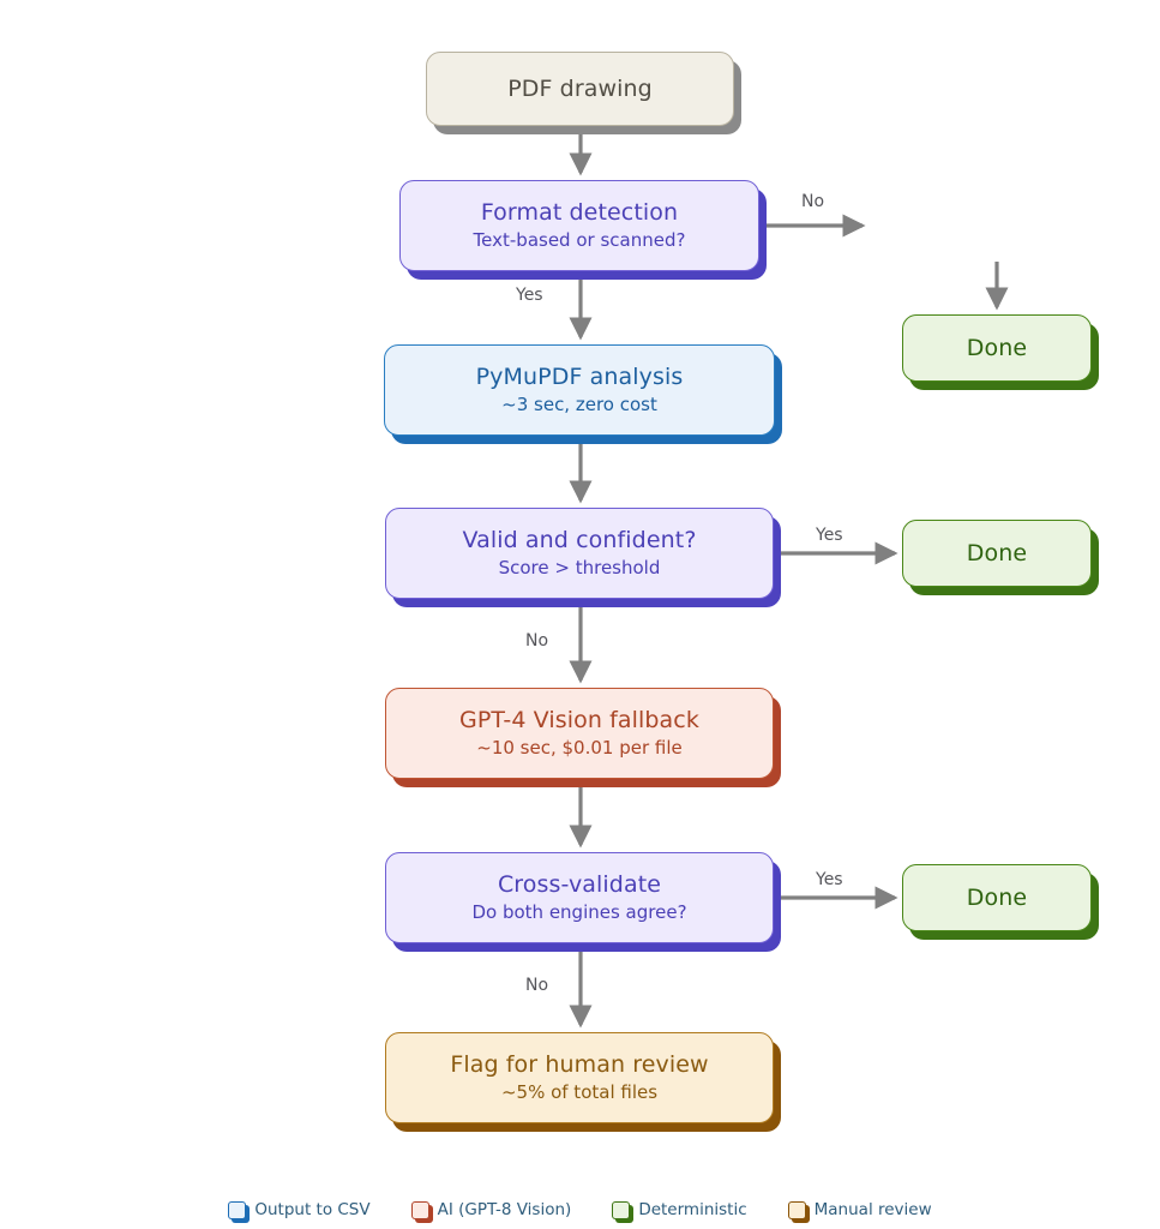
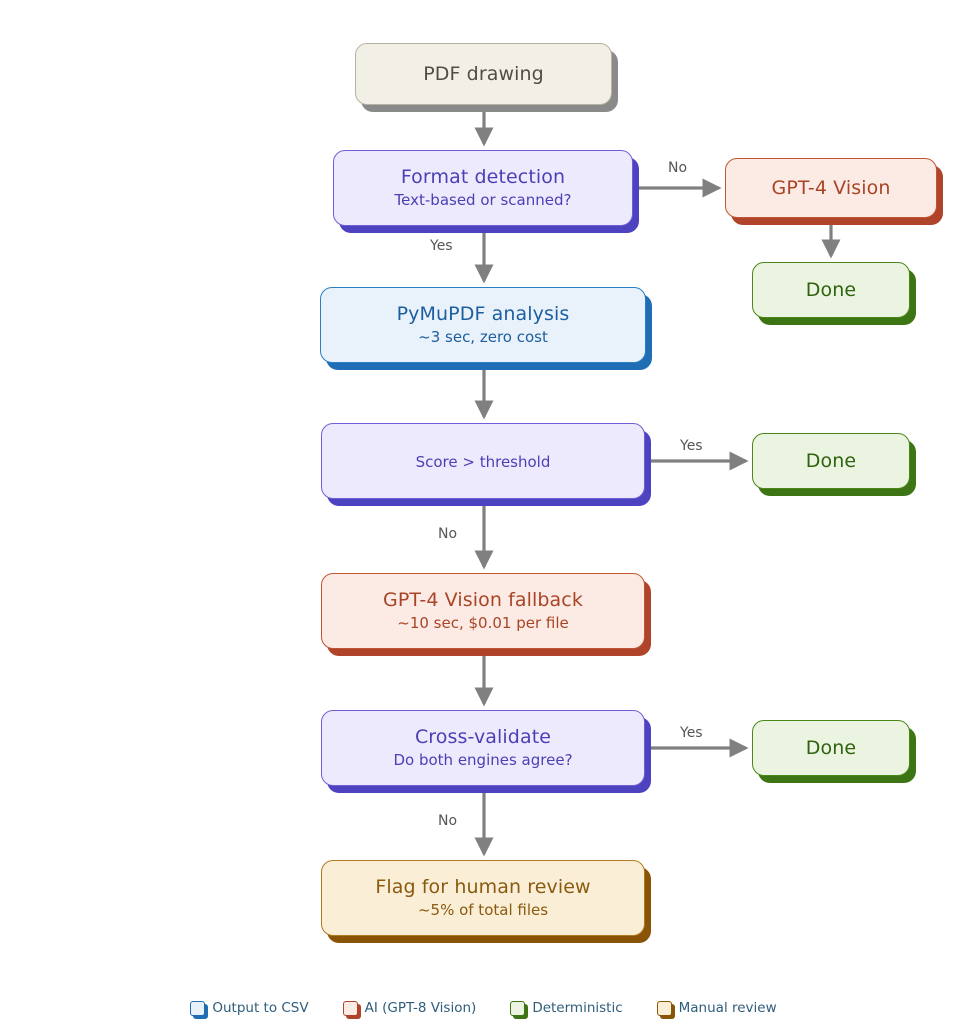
  Yes
  No
  Yes
  No
  Yes
  No
  PDF drawing
  Format detection
  Text-based or scanned?
+ GPT-4 Vision
  Done
  PyMuPDF analysis
  ~3 sec, zero cost
- Valid and confident?
  Score > threshold
  Done
  GPT-4 Vision fallback
  ~10 sec, $0.01 per file
  Cross-validate
  Do both engines agree?
  Done
  Flag for human review
  ~5% of total files
  Output to CSV
  AI (GPT-8 Vision)
  Deterministic
  Manual review
